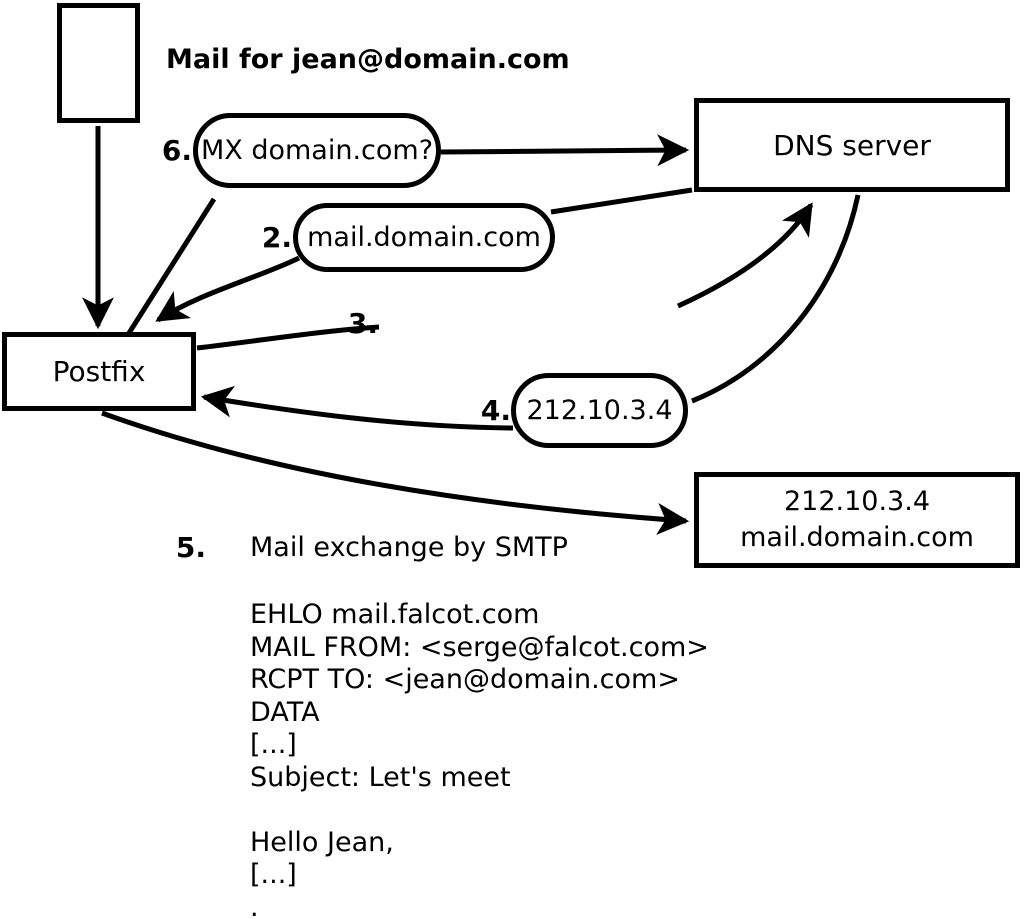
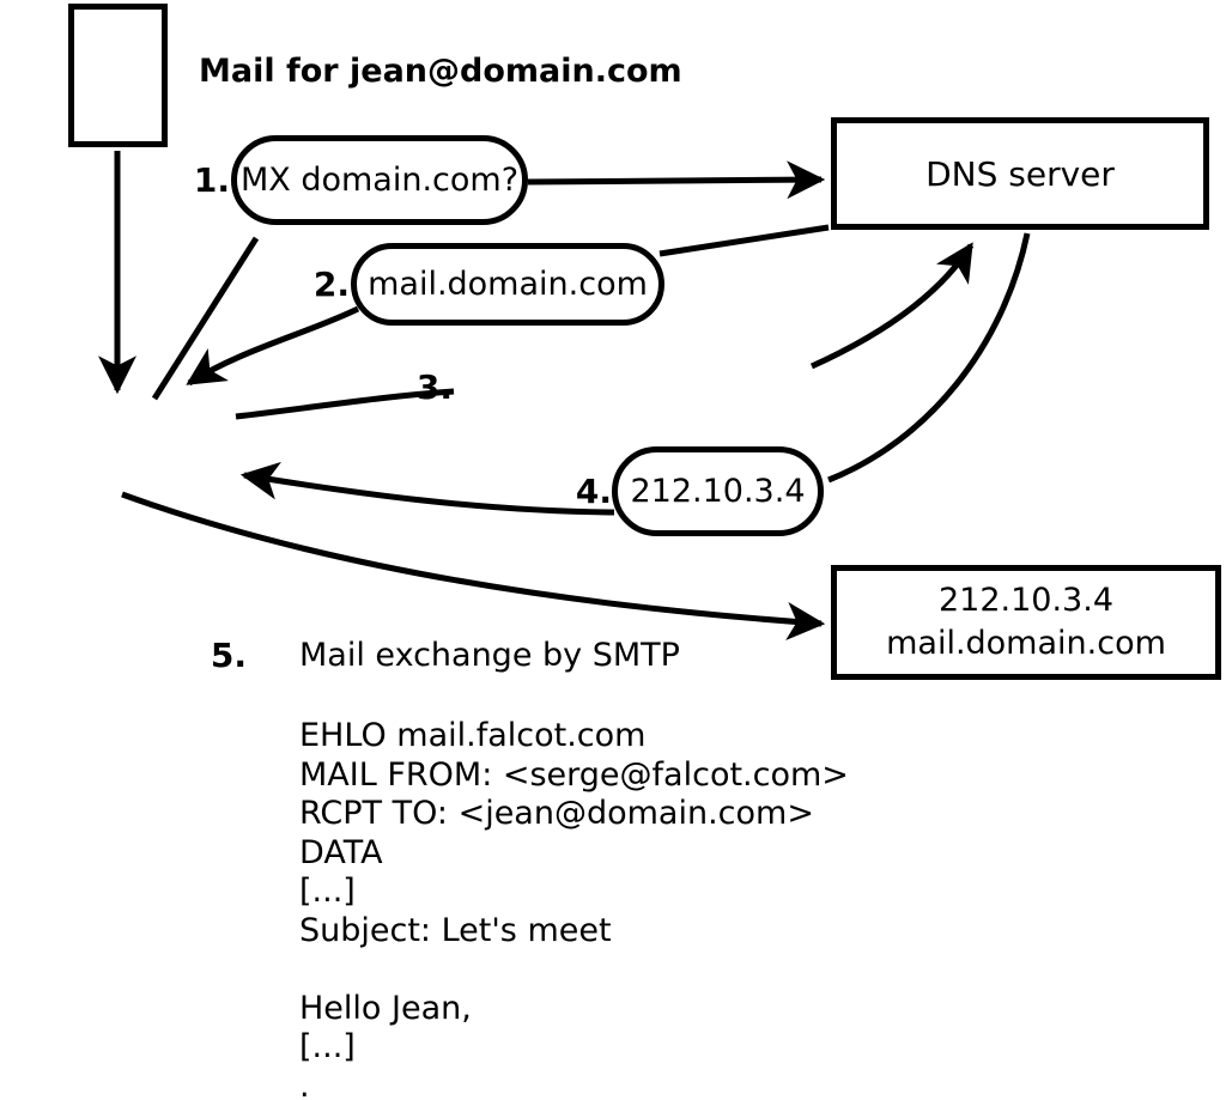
  Mail for jean@domain.com
- Postfix
  DNS server
  212.10.3.4
  mail.domain.com
- 6.
+ 1.
  MX domain.com?
  2.
  mail.domain.com
  3.
  4.
  212.10.3.4
  5.
  Mail exchange by SMTP
  EHLO mail.falcot.com
  MAIL FROM: <serge@falcot.com>
  RCPT TO: <jean@domain.com>
  DATA
  [...]
  Subject: Let's meet
  Hello Jean,
  [...]
  .
